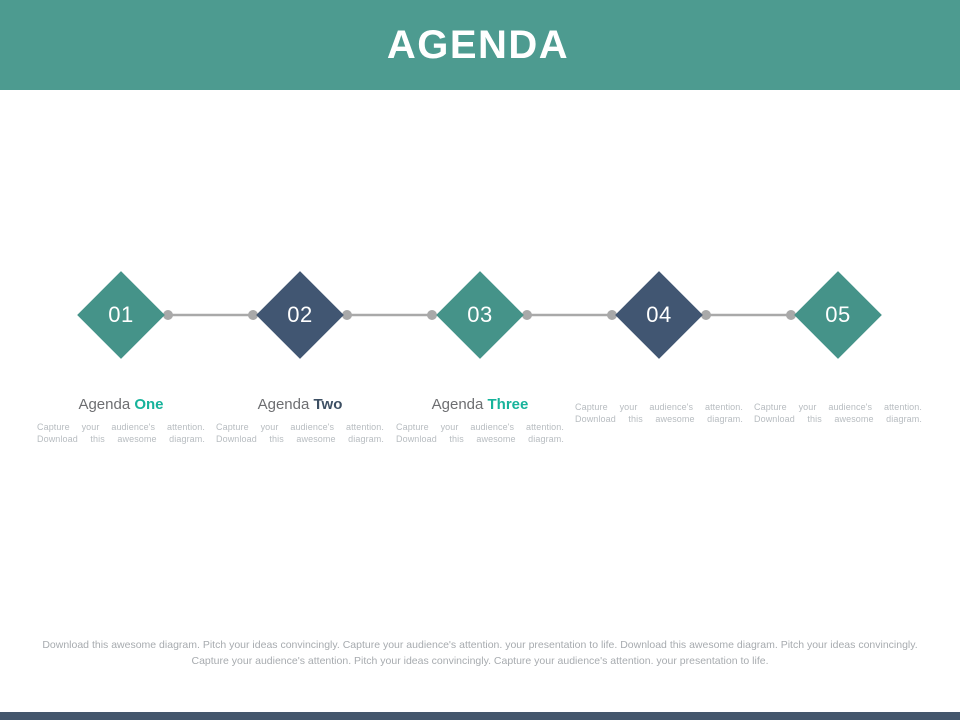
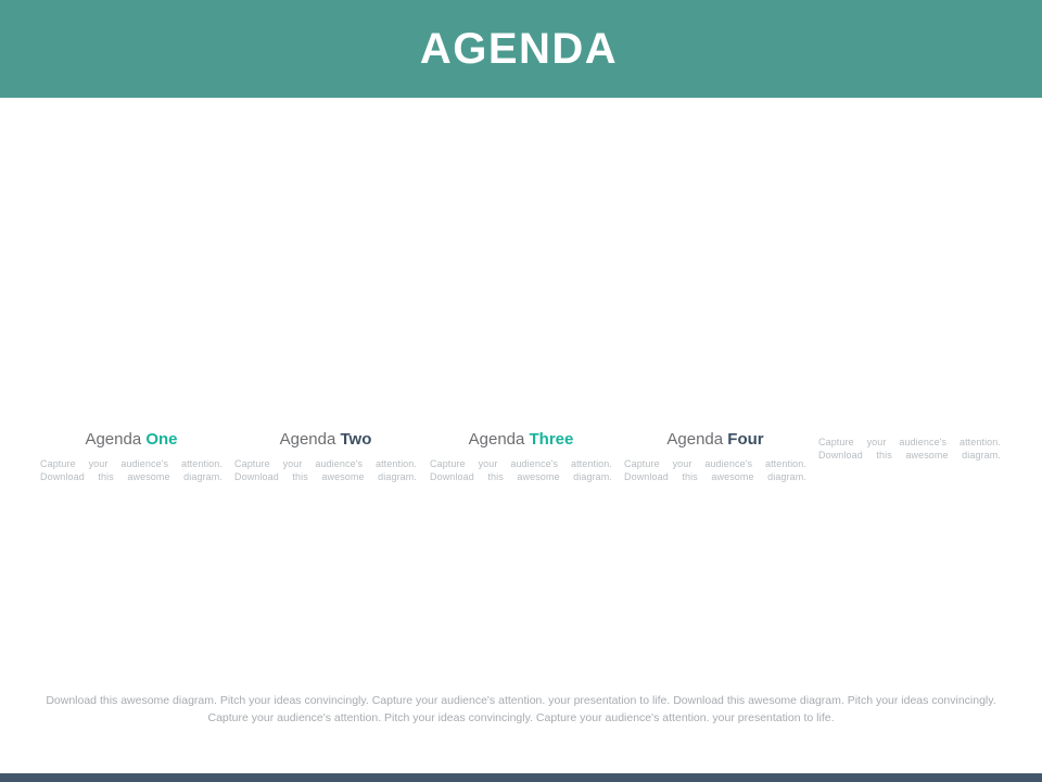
  AGENDA
- 01
- 02
- 03
- 04
- 05
  Agenda One
  Capture your audience's attention.
  Download this awesome diagram.
  Agenda Two
  Capture your audience's attention.
  Download this awesome diagram.
  Agenda Three
  Capture your audience's attention.
  Download this awesome diagram.
+ Agenda Four
  Capture your audience's attention.
  Download this awesome diagram.
  Capture your audience's attention.
  Download this awesome diagram.
  Download this awesome diagram. Pitch your ideas convincingly. Capture your audience's attention. your presentation to life. Download this awesome diagram. Pitch your ideas convincingly. Capture your audience's attention. Pitch your ideas convincingly. Capture your audience's attention. your presentation to life.
